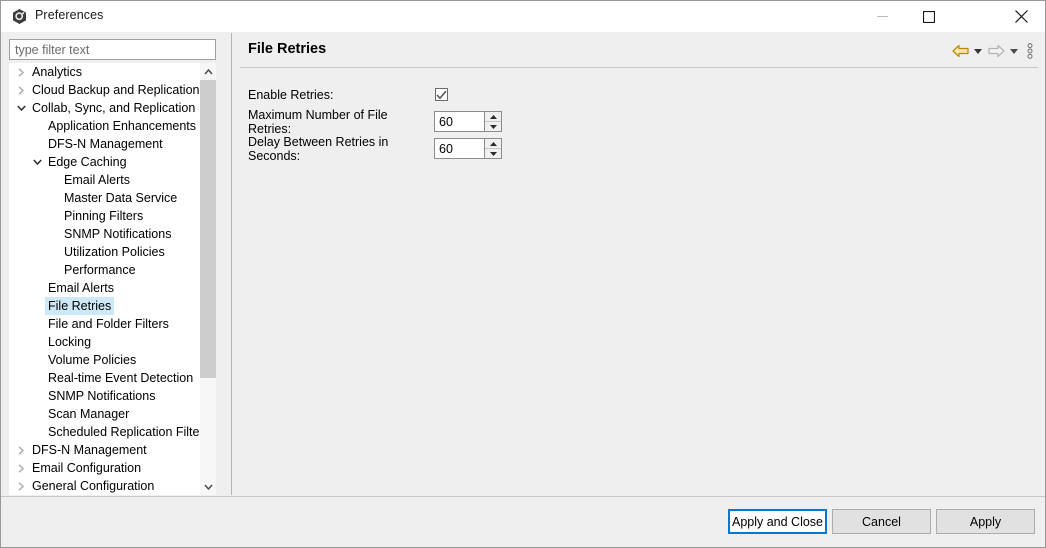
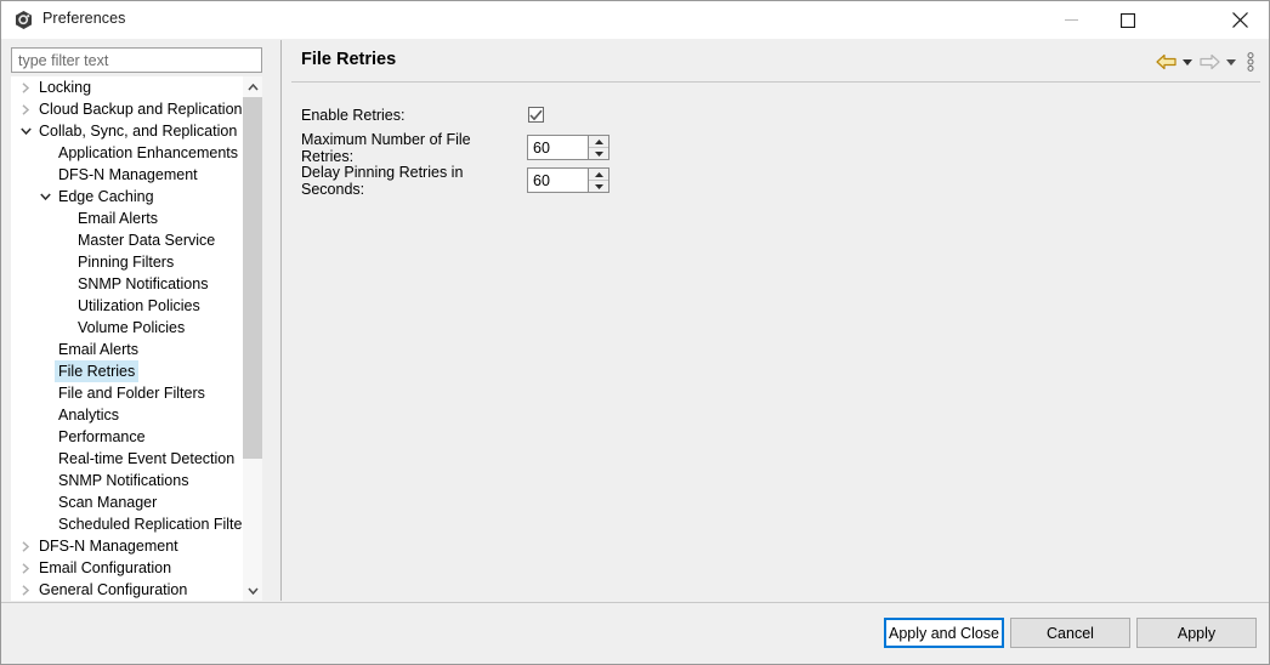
  Preferences
  type filter text
- Analytics
+ Locking
  Cloud Backup and Replication
  Collab, Sync, and Replication
  Application Enhancements
  DFS-N Management
  Edge Caching
  Email Alerts
  Master Data Service
  Pinning Filters
  SNMP Notifications
  Utilization Policies
- Performance
+ Volume Policies
  Email Alerts
  File Retries
  File and Folder Filters
- Locking
+ Analytics
- Volume Policies
+ Performance
  Real-time Event Detection
  SNMP Notifications
  Scan Manager
  Scheduled Replication Filte
  DFS-N Management
  Email Configuration
  General Configuration
  File Retries
  Enable Retries:
  Maximum Number of File Retries:
  60
- Delay Between Retries in Seconds:
+ Delay Pinning Retries in Seconds:
  60
  Apply and Close
  Cancel
  Apply
